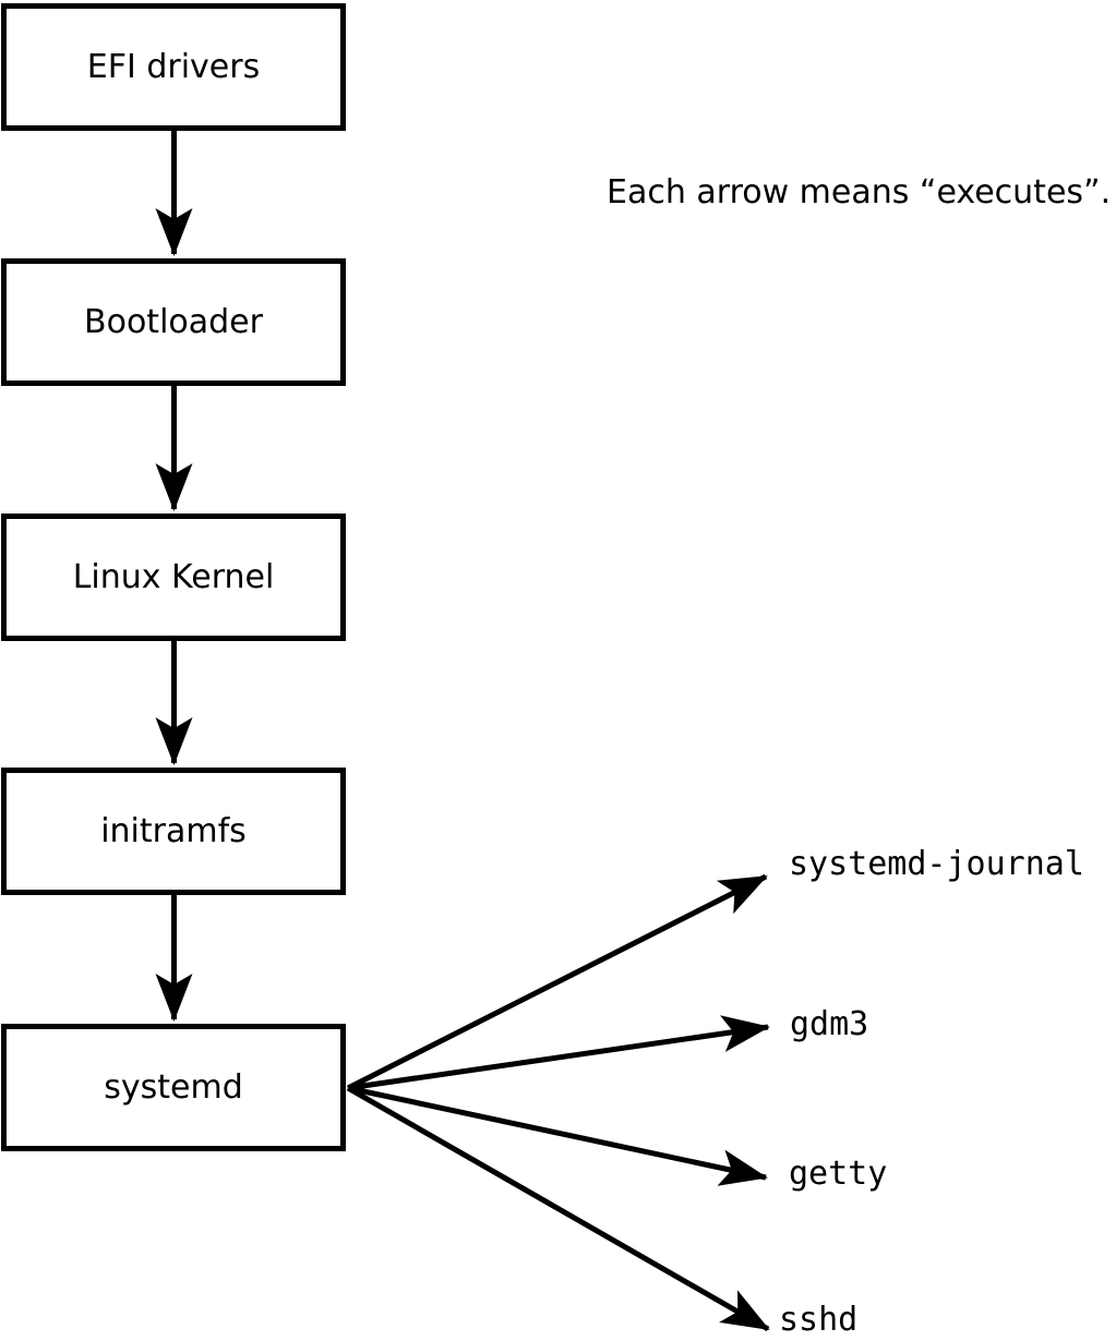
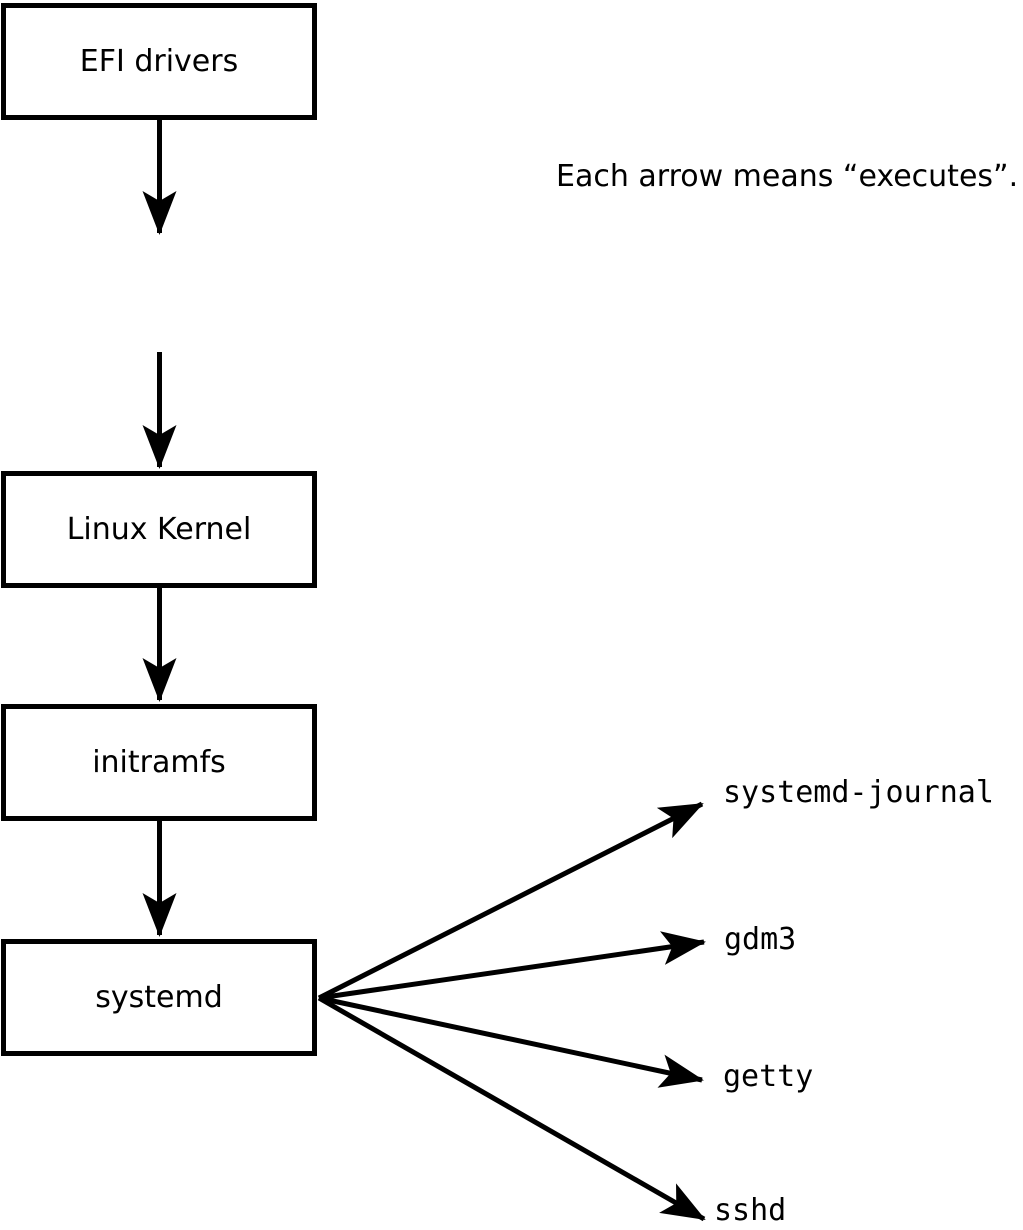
  EFI drivers
- Bootloader
  Linux Kernel
  initramfs
  systemd
  Each arrow means “executes”.
  systemd-journal
  gdm3
  getty
  sshd
